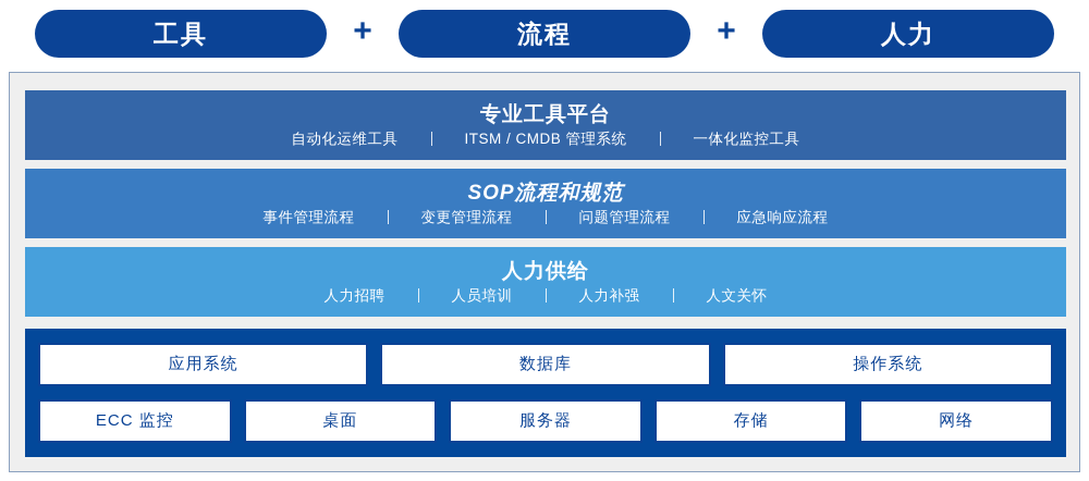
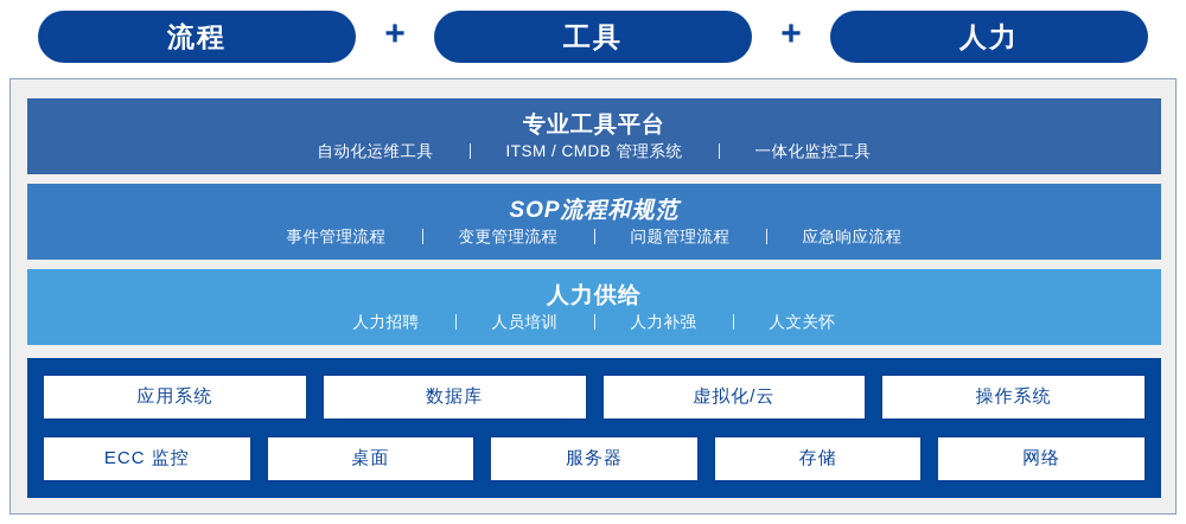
- 工具
+ 流程
  +
- 流程
+ 工具
  +
  人力
  专业工具平台
  自动化运维工具
  ITSM / CMDB 管理系统
  一体化监控工具
  SOP流程和规范
  事件管理流程
  变更管理流程
  问题管理流程
  应急响应流程
  人力供给
  人力招聘
  人员培训
  人力补强
  人文关怀
  应用系统
  数据库
+ 虚拟化/云
  操作系统
  ECC 监控
  桌面
  服务器
  存储
  网络
